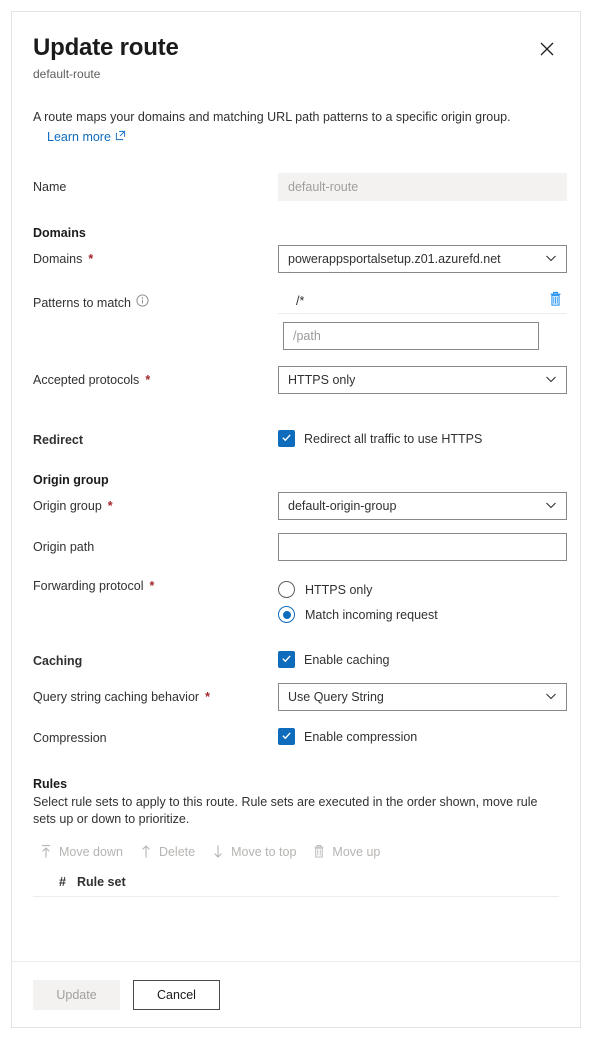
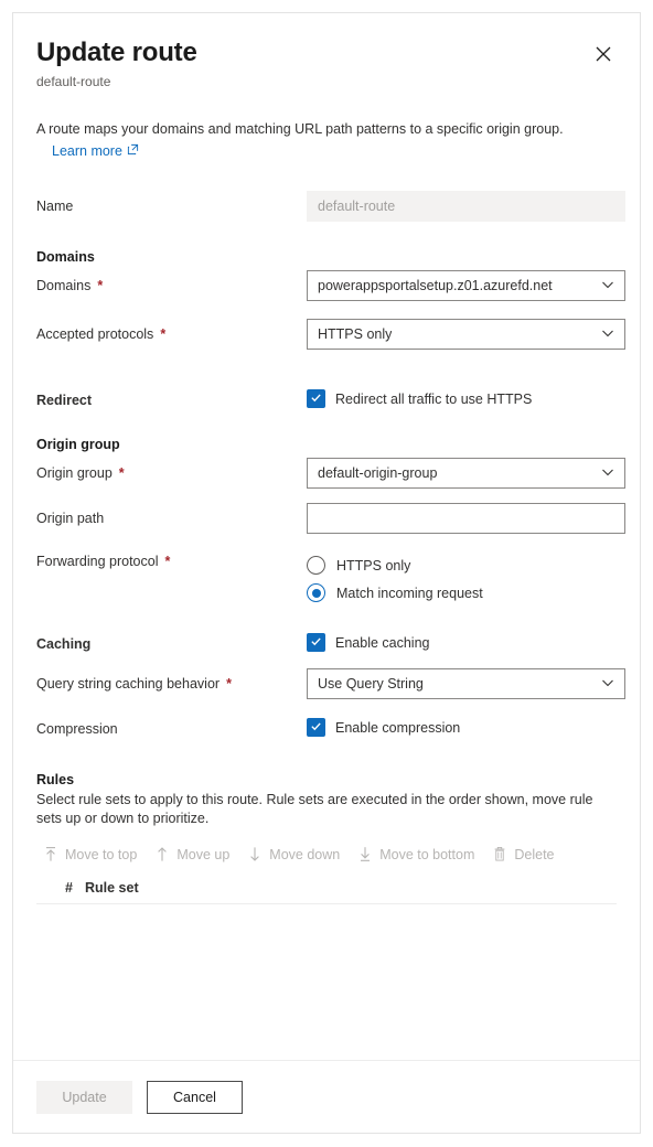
  Update route
  default-route
  A route maps your domains and matching URL path patterns to a specific origin group.
  Learn more
  Name
  default-route
  Domains
  Domains
  *
  powerappsportalsetup.z01.azurefd.net
- Patterns to match
- /*
- /path
  Accepted protocols
  *
  HTTPS only
  Redirect
  Redirect all traffic to use HTTPS
  Origin group
  Origin group
  *
  default-origin-group
  Origin path
  Forwarding protocol
  *
  HTTPS only
  Match incoming request
  Caching
  Enable caching
  Query string caching behavior
  *
  Use Query String
  Compression
  Enable compression
  Rules
  Select rule sets to apply to this route. Rule sets are executed in the order shown, move rule sets up or down to prioritize.
- Move down
+ Move to top
- Delete
+ Move up
- Move to top
+ Move down
+ Move to bottom
- Move up
+ Delete
  #
  Rule set
  Update
  Cancel
